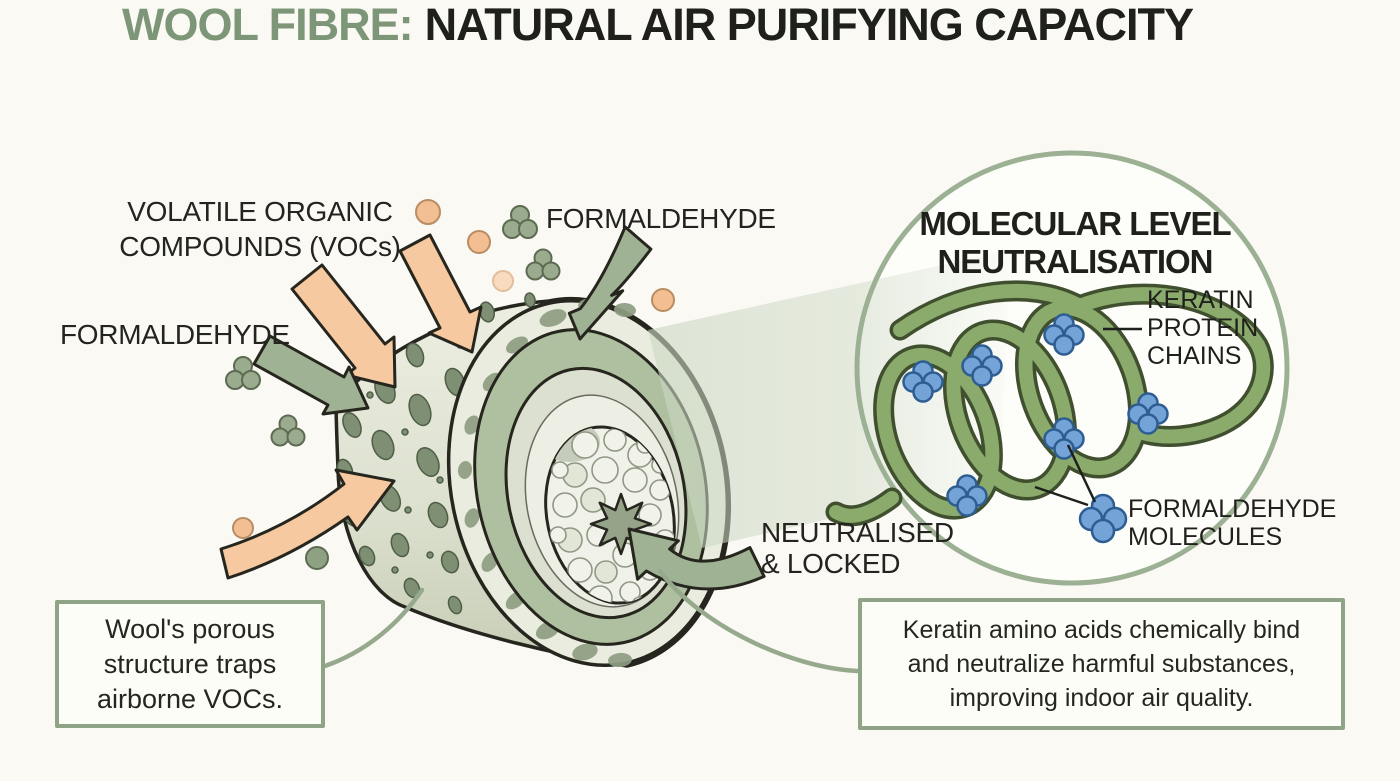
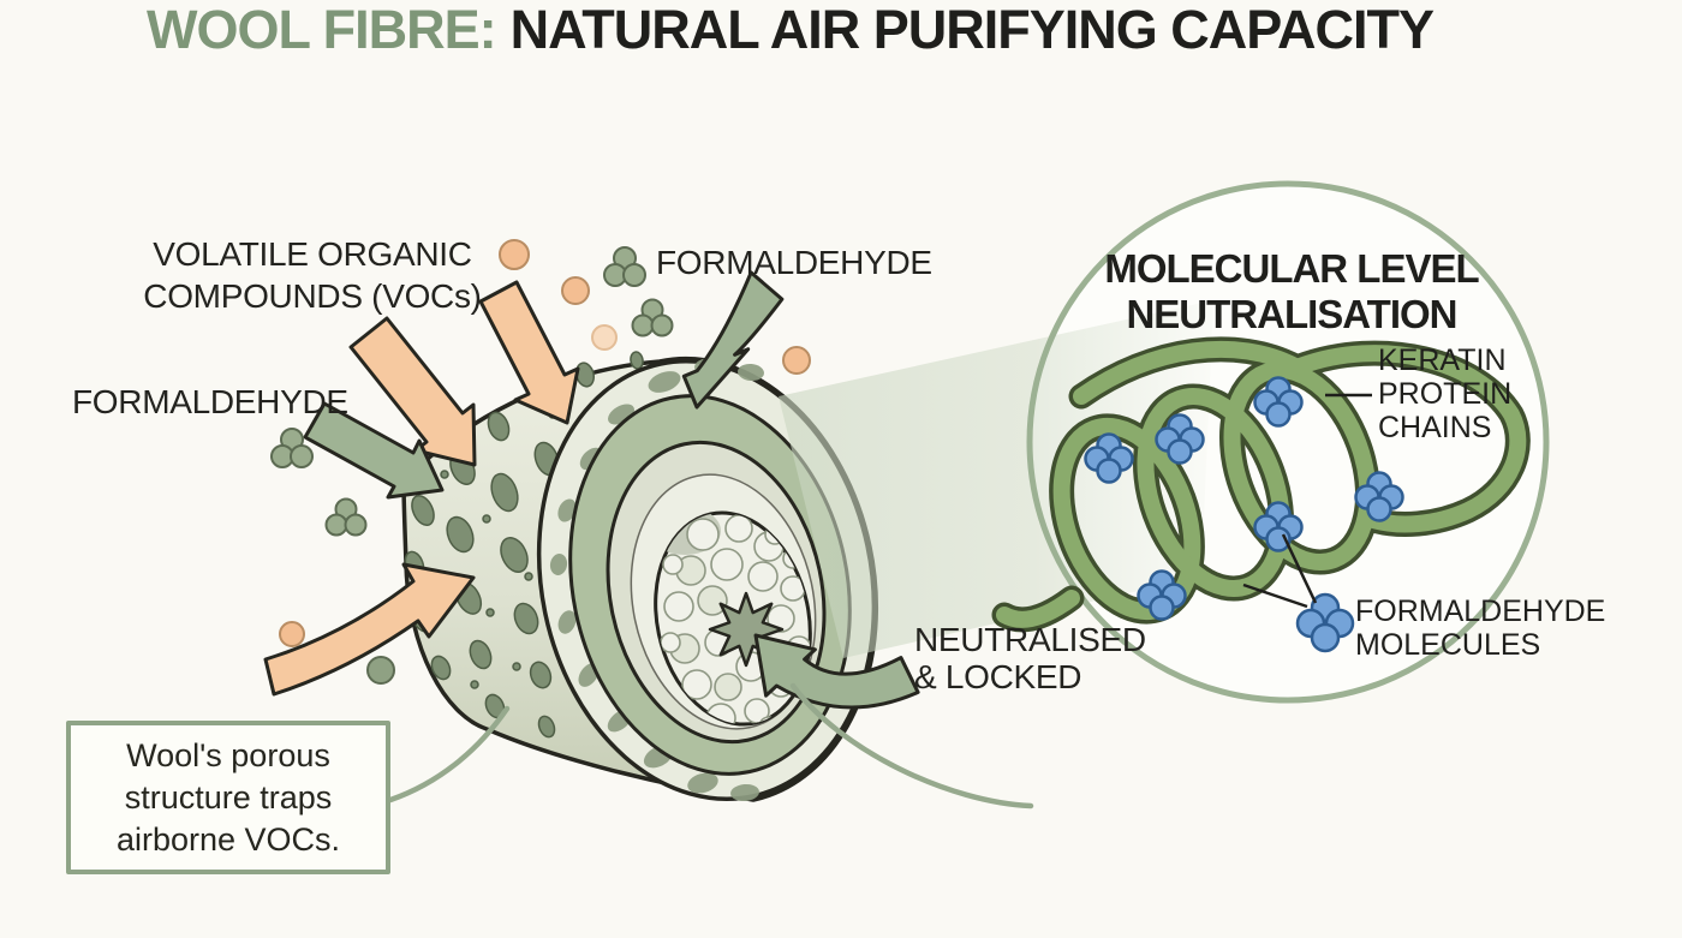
  WOOL FIBRE: NATURAL AIR PURIFYING CAPACITY
  VOLATILE ORGANIC
  COMPOUNDS (VOCs)
  FORMALDEHYDE
  FORMALDEHYDE
  NEUTRALISED
  & LOCKED
  MOLECULAR LEVEL
  NEUTRALISATION
  KERATIN
  PROTEIN
  CHAINS
  FORMALDEHYDE
  MOLECULES
  Wool's porous
  structure traps
  airborne VOCs.
- Keratin amino acids chemically bind
- and neutralize harmful substances,
- improving indoor air quality.
